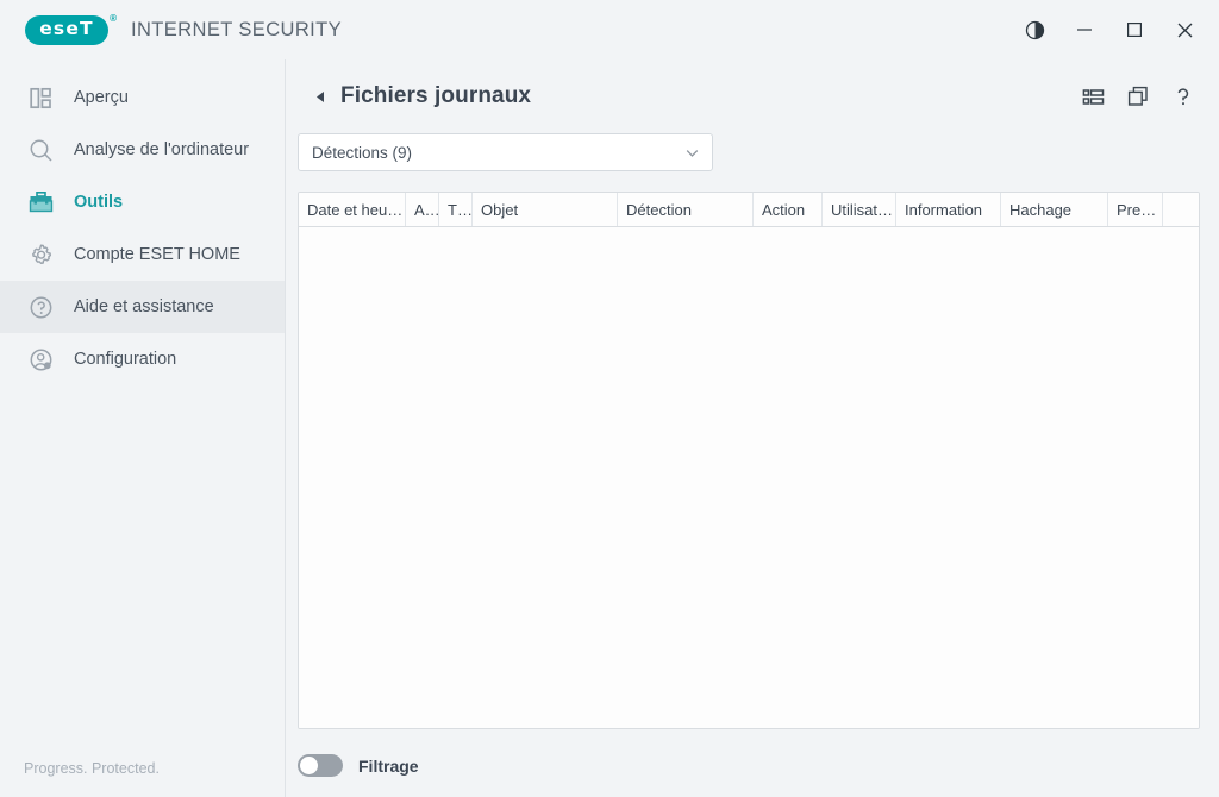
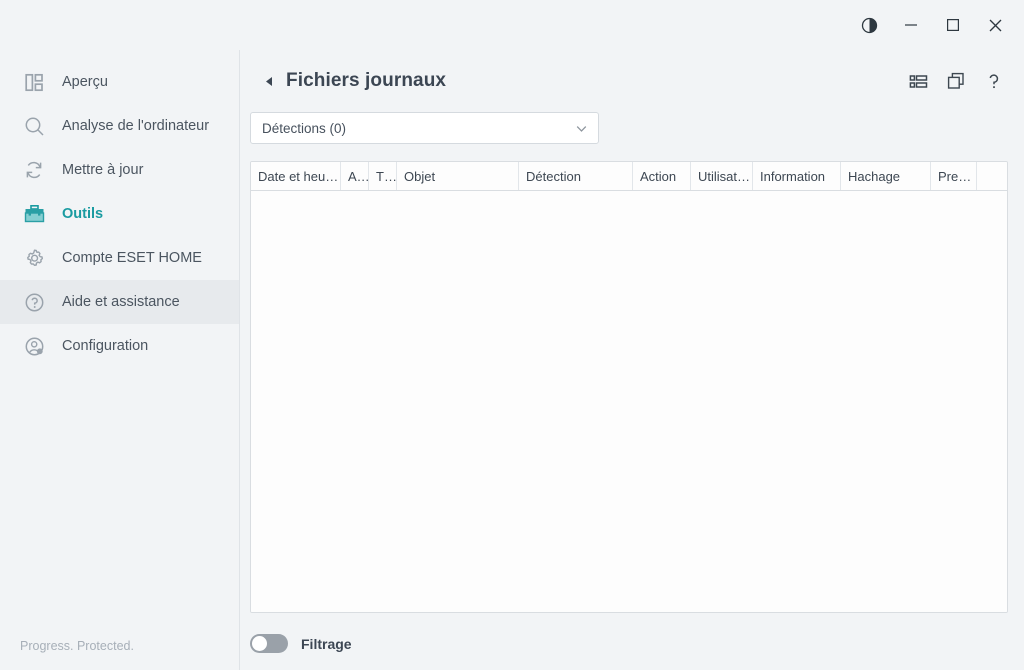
- eseT
- ®
- INTERNET SECURITY
  Aperçu
  Analyse de l'ordinateur
+ Mettre à jour
  Outils
  Compte ESET HOME
  Aide et assistance
  Configuration
  Progress. Protected.
  Fichiers journaux
- Détections (9)
+ Détections (0)
  Date et heu…
  A…
  T…
  Objet
  Détection
  Action
  Utilisat…
  Information
  Hachage
  Pre…
  Filtrage
